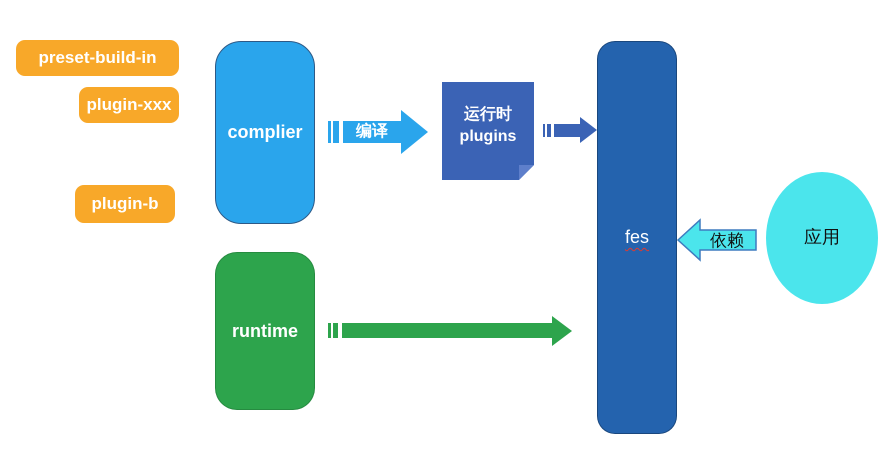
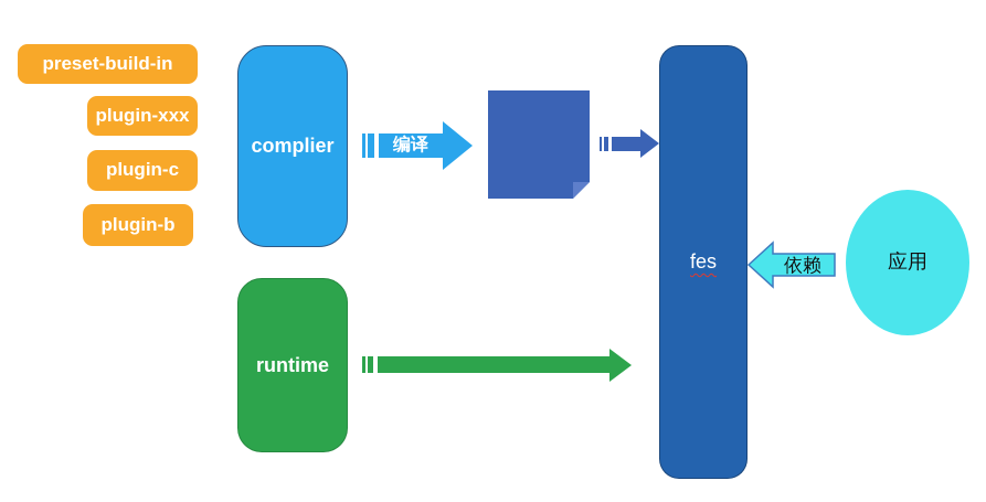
  preset-build-in
  plugin-xxx
+ plugin-c
  plugin-b
  complier
  编译
- 运行时
- plugins
  fes
  runtime
  依赖
  应用
